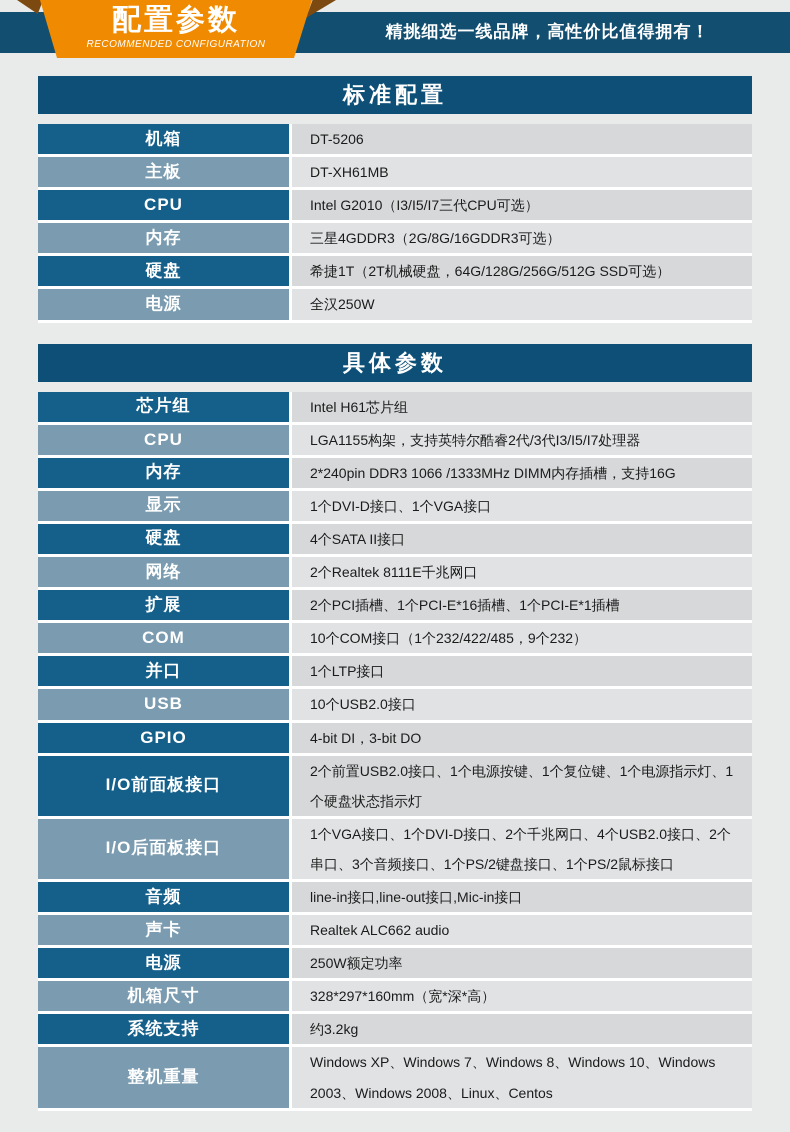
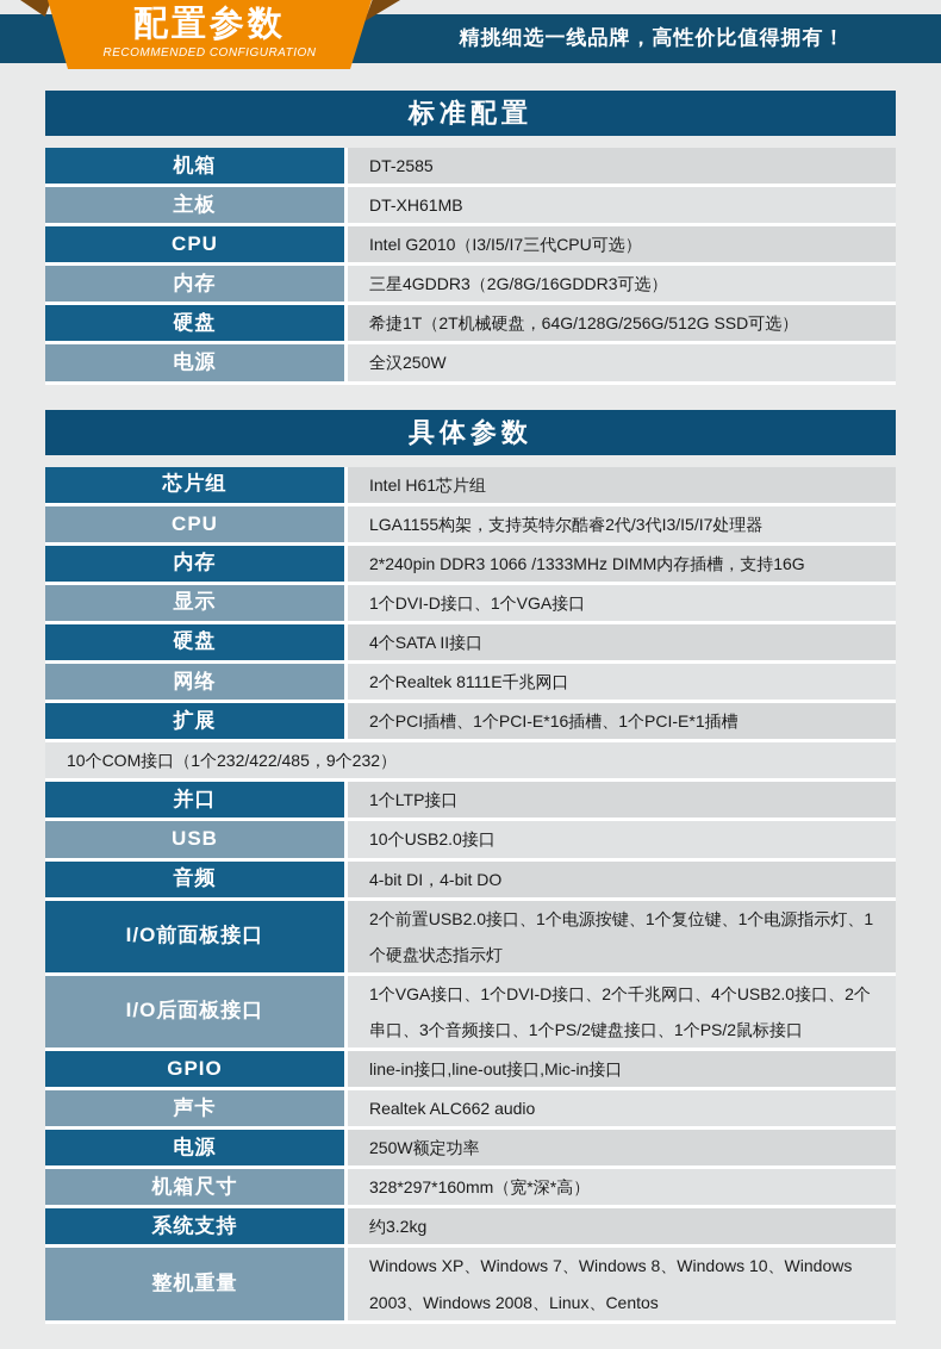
  精挑细选一线品牌，高性价比值得拥有！
  配置参数
  RECOMMENDED CONFIGURATION
  标准配置
  机箱
- DT-5206
+ DT-2585
  主板
  DT-XH61MB
  CPU
  Intel G2010（I3/I5/I7三代CPU可选）
  内存
  三星4GDDR3（2G/8G/16GDDR3可选）
  硬盘
  希捷1T（2T机械硬盘，64G/128G/256G/512G SSD可选）
  电源
  全汉250W
  具体参数
  芯片组
  Intel H61芯片组
  CPU
  LGA1155构架，支持英特尔酷睿2代/3代I3/I5/I7处理器
  内存
  2*240pin DDR3 1066 /1333MHz DIMM内存插槽，支持16G
  显示
  1个DVI-D接口、1个VGA接口
  硬盘
  4个SATA II接口
  网络
  2个Realtek 8111E千兆网口
  扩展
  2个PCI插槽、1个PCI-E*16插槽、1个PCI-E*1插槽
- COM
  10个COM接口（1个232/422/485，9个232）
  并口
  1个LTP接口
  USB
  10个USB2.0接口
- GPIO
+ 音频
- 4-bit DI，3-bit DO
+ 4-bit DI，4-bit DO
  I/O前面板接口
  2个前置USB2.0接口、1个电源按键、1个复位键、1个电源指示灯、1个硬盘状态指示灯
  I/O后面板接口
  1个VGA接口、1个DVI-D接口、2个千兆网口、4个USB2.0接口、2个串口、3个音频接口、1个PS/2键盘接口、1个PS/2鼠标接口
- 音频
+ GPIO
  line-in接口,line-out接口,Mic-in接口
  声卡
  Realtek ALC662 audio
  电源
  250W额定功率
  机箱尺寸
  328*297*160mm（宽*深*高）
  系统支持
  约3.2kg
  整机重量
  Windows XP、Windows 7、Windows 8、Windows 10、Windows 2003、Windows 2008、Linux、Centos
